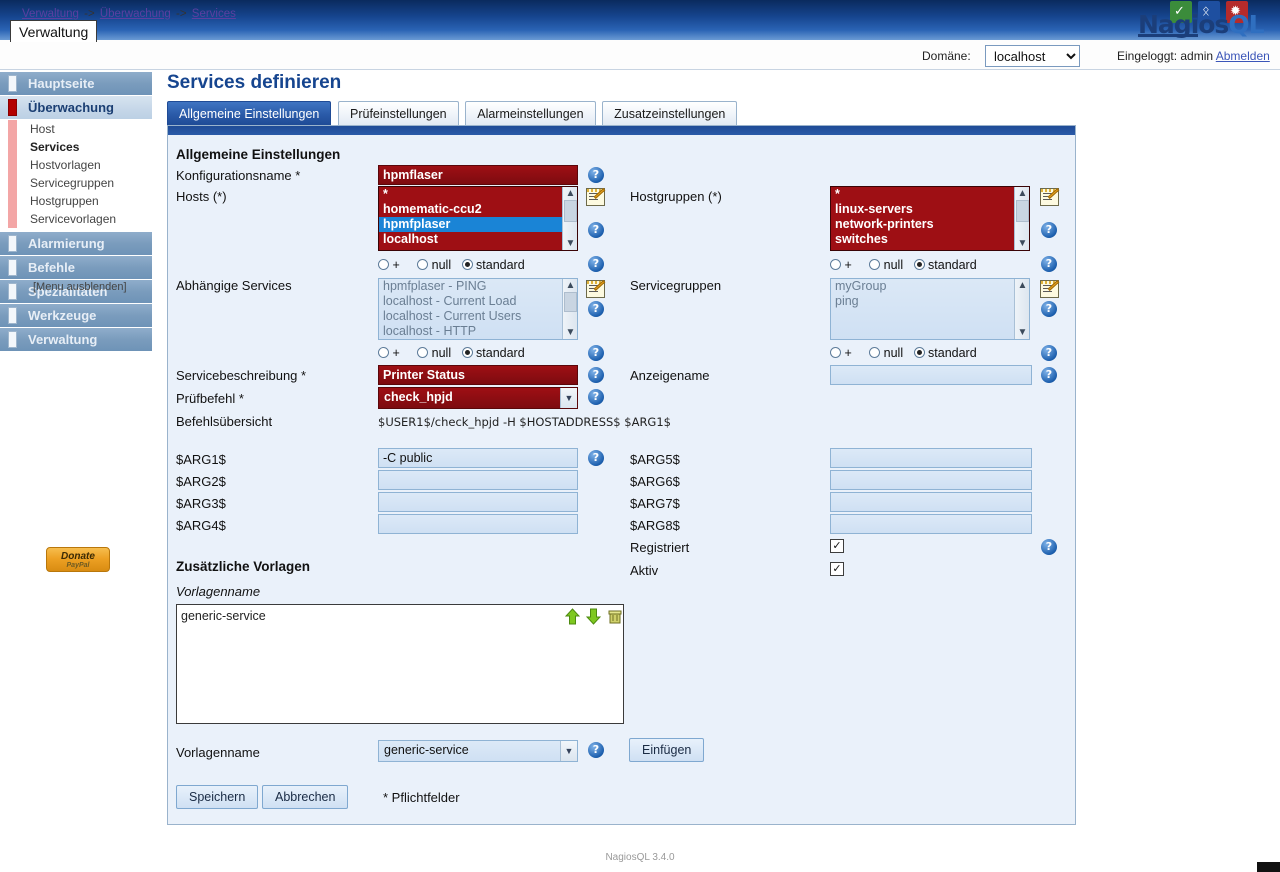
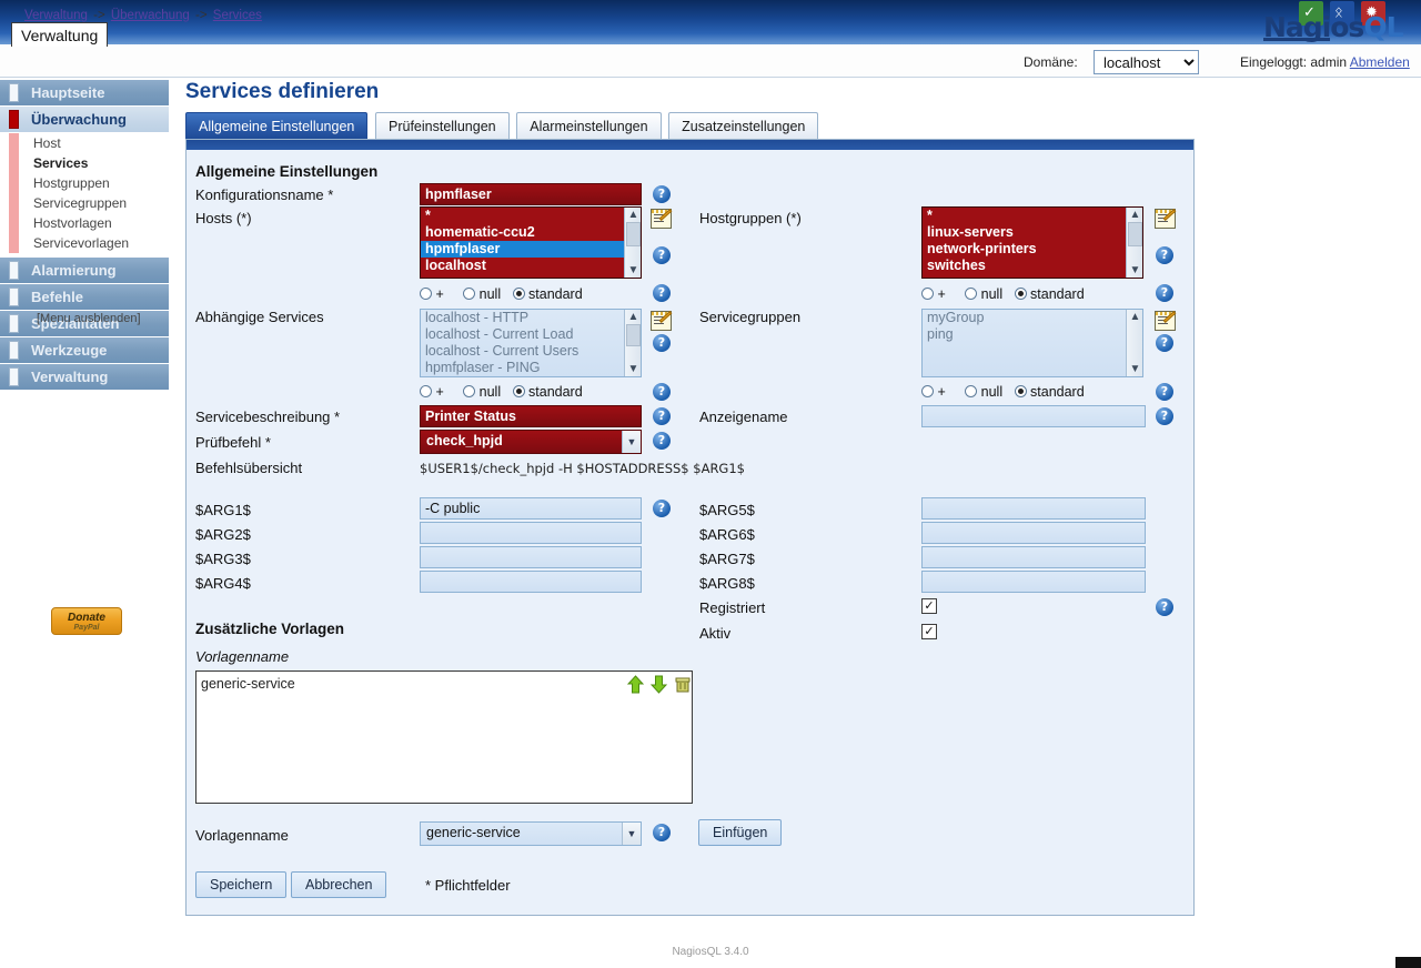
  Verwaltung
  ✓
  ᛟ
  ✹
  NagiosQL
  Verwaltung -> Überwachung -> Services
  Domäne:
  localhost
  Eingeloggt: admin Abmelden
  Hauptseite
  Überwachung
  Host
  Services
- Hostvorlagen
+ Hostgruppen
  Servicegruppen
- Hostgruppen
+ Hostvorlagen
  Servicevorlagen
  Alarmierung
  Befehle
  Spezialitäten
  Werkzeuge
  Verwaltung
  [Menu ausblenden]
  Donate
  Services definieren
  Allgemeine Einstellungen Prüfeinstellungen Alarmeinstellungen Zusatzeinstellungen
  Allgemeine Einstellungen
  Konfigurationsname *
  hpmflaser
  ?
  Hosts (*)
  *
  homematic-ccu2
  hpmfplaser
  localhost
  ▲
  ▼
  ?
  + null standard
  ?
  Hostgruppen (*)
  *
  linux-servers
  network-printers
  switches
  ▲
  ▼
  ?
  + null standard
  ?
  Abhängige Services
- hpmfplaser - PING
+ localhost - HTTP
  localhost - Current Load
  localhost - Current Users
- localhost - HTTP
+ hpmfplaser - PING
  ▲
  ▼
  ?
  + null standard
  ?
  Servicegruppen
  myGroup
  ping
  ▲
  ▼
  ?
  + null standard
  ?
  Servicebeschreibung *
  Printer Status
  ?
  Anzeigename
  ?
  Prüfbefehl *
  check_hpjd
  ▼
  ?
  Befehlsübersicht
  $USER1$/check_hpjd -H $HOSTADDRESS$ $ARG1$
  $ARG1$
  -C public
  ?
  $ARG2$
  $ARG3$
  $ARG4$
  $ARG5$
  $ARG6$
  $ARG7$
  $ARG8$
  Registriert
  ✓
  ?
  Aktiv
  ✓
  Zusätzliche Vorlagen
  Vorlagenname
  generic-service
  Vorlagenname
  generic-service
  ▼
  ?
  Einfügen
  Speichern
  Abbrechen
  * Pflichtfelder
  NagiosQL 3.4.0
